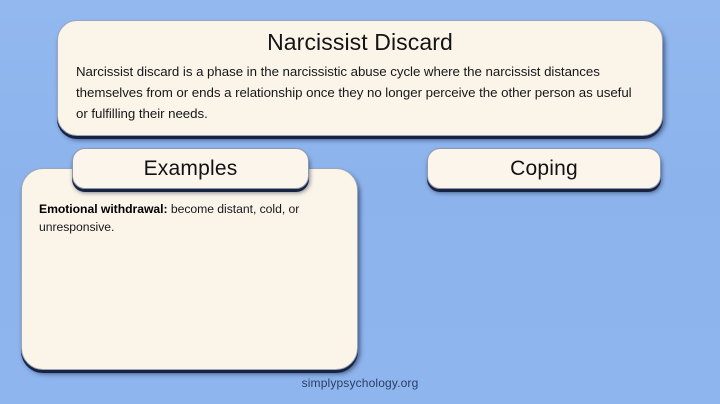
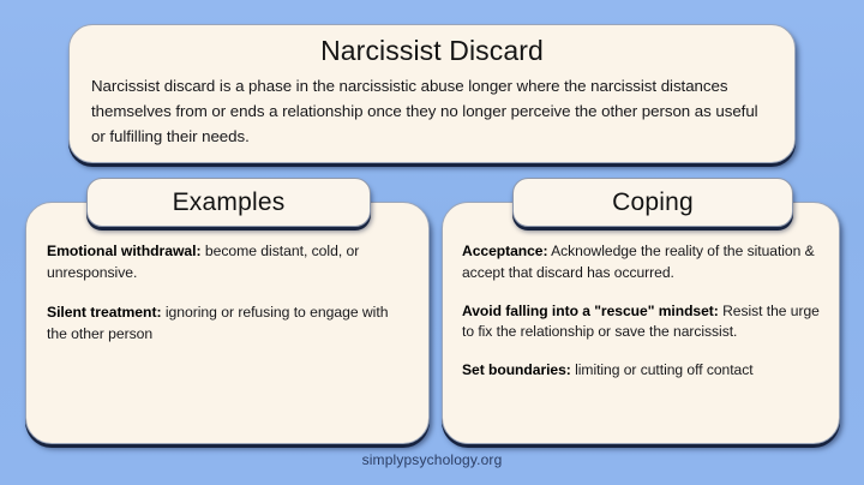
  Narcissist Discard
- Narcissist discard is a phase in the narcissistic abuse cycle where the narcissist distances themselves from or ends a relationship once they no longer perceive the other person as useful or fulfilling their needs.
+ Narcissist discard is a phase in the narcissistic abuse longer where the narcissist distances themselves from or ends a relationship once they no longer perceive the other person as useful or fulfilling their needs.
  Emotional withdrawal: become distant, cold, or unresponsive.
+ Silent treatment: ignoring or refusing to engage with the other person
+ Acceptance: Acknowledge the reality of the situation & accept that discard has occurred.
+ Avoid falling into a "rescue" mindset: Resist the urge to fix the relationship or save the narcissist.
+ Set boundaries: limiting or cutting off contact
  Examples
  Coping
  simplypsychology.org
